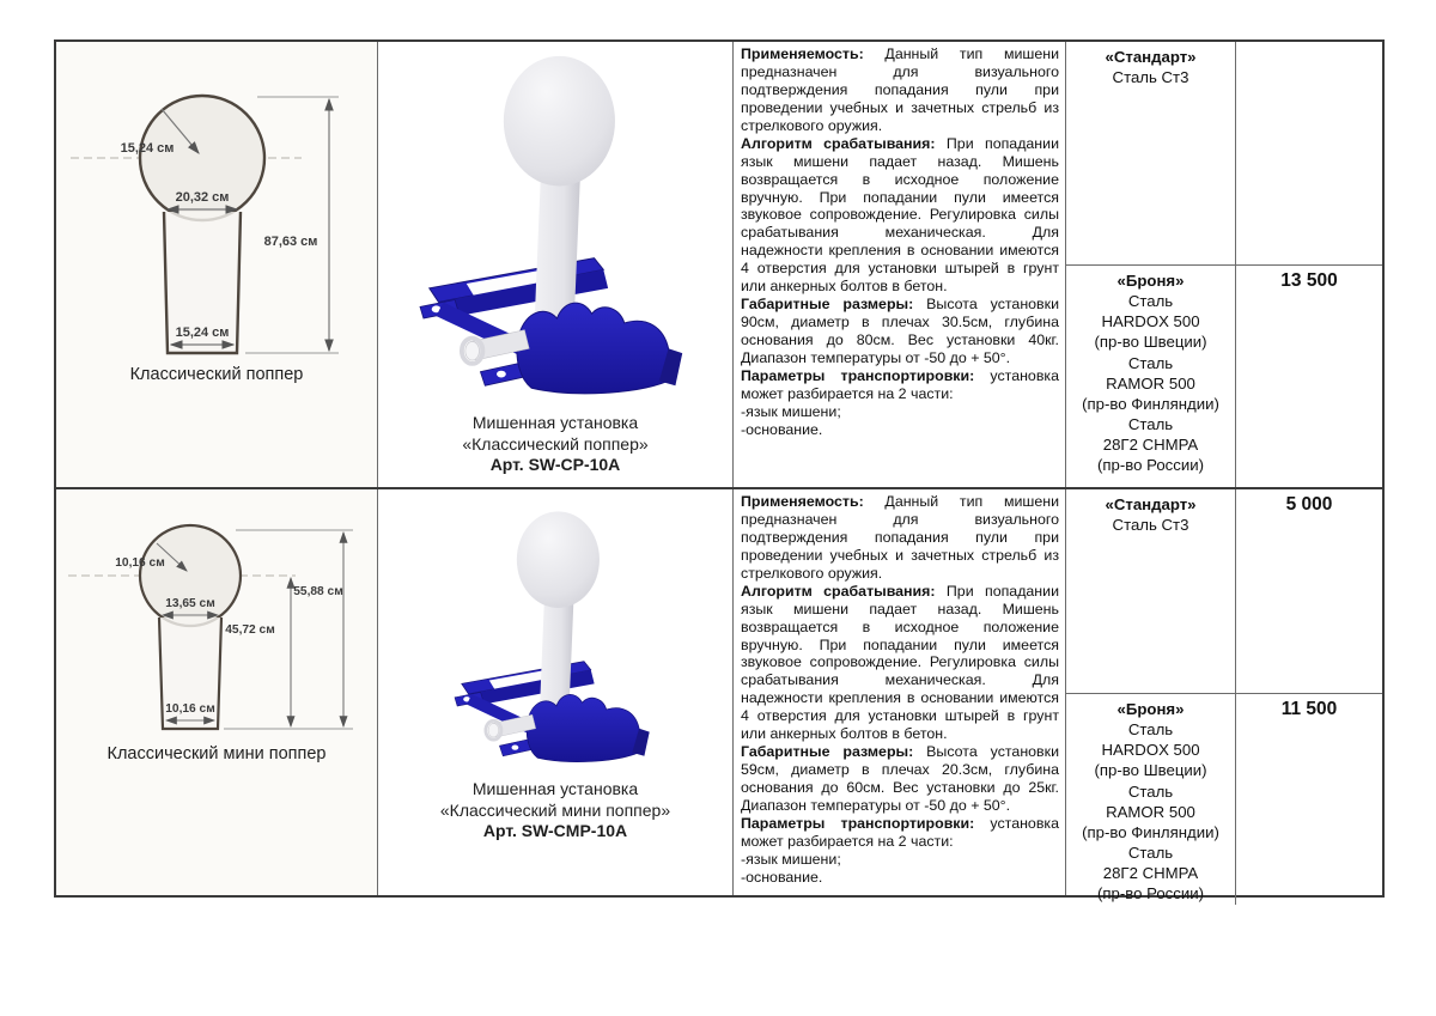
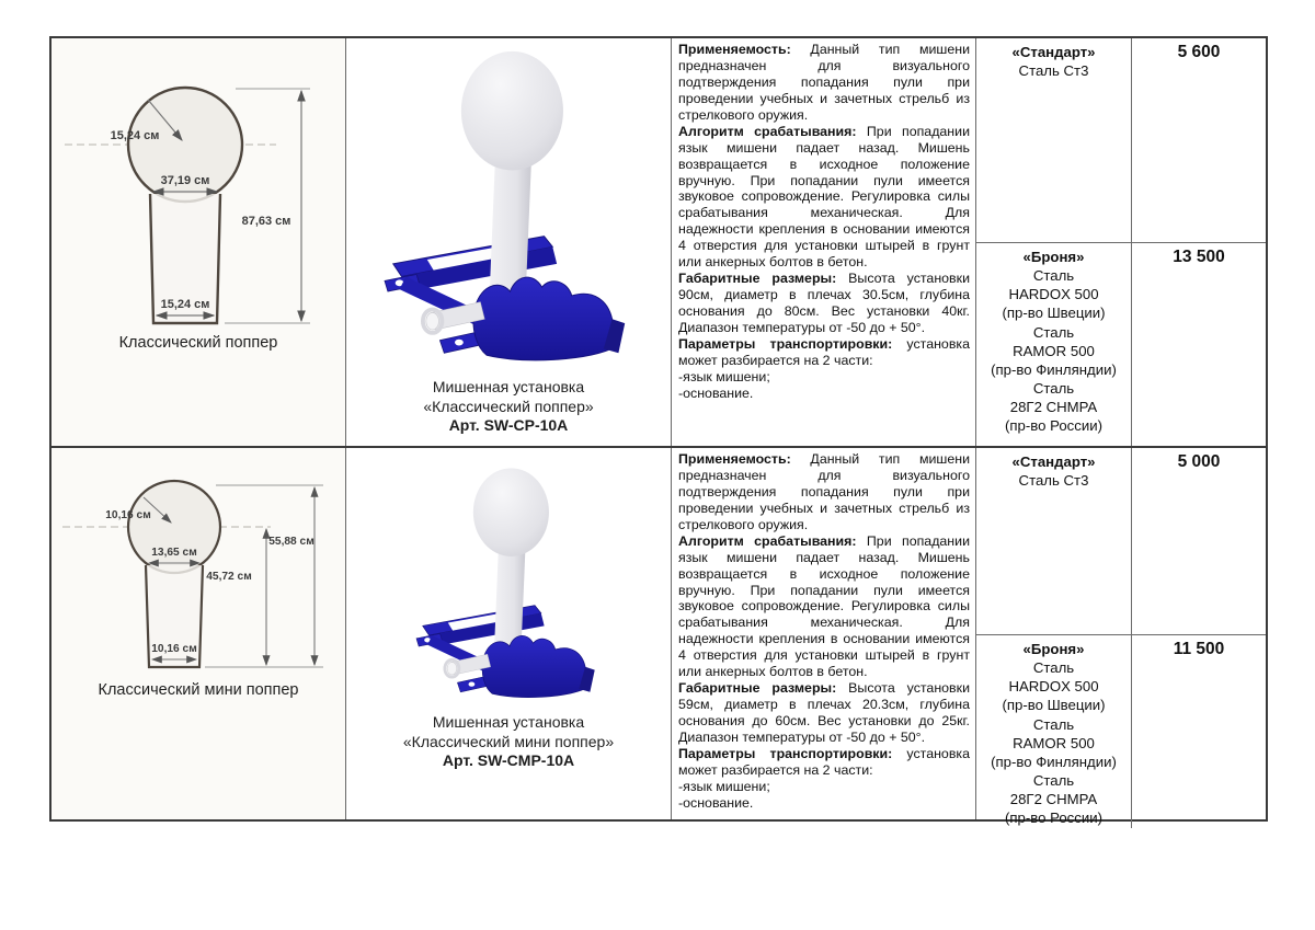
  15,24 см
- 20,32 см
+ 37,19 см
  15,24 см
  87,63 см
  Классический поппер
  Мишенная установка
  «Классический поппер»
  Арт. SW-CP-10A
  Применяемость: Данный тип мишени предназначен для визуального подтверждения попадания пули при проведении учебных и зачетных стрельб из стрелкового оружия.
  Алгоритм срабатывания: При попадании язык мишени падает назад. Мишень возвращается в исходное положение вручную. При попадании пули имеется звуковое сопровождение. Регулировка силы срабатывания механическая. Для надежности крепления в основании имеются 4 отверстия для установки штырей в грунт или анкерных болтов в бетон.
  Габаритные размеры: Высота установки 90см, диаметр в плечах 30.5см, глубина основания до 80см. Вес установки 40кг. Диапазон температуры от -50 до + 50°.
  Параметры транспортировки: установка может разбирается на 2 части:
  -язык мишени;
  -основание.
  «Стандарт»
  Сталь Ст3
+ 5 600
  «Броня»
  Сталь
  HARDOX 500
  (пр-во Швеции)
  Сталь
  RAMOR 500
  (пр-во Финляндии)
  Сталь
  28Г2 CHMPA
  (пр-во России)
  13 500
  10,16 см
  13,65 см
  10,16 см
  45,72 см
  55,88 см
  Классический мини поппер
  Мишенная установка
  «Классический мини поппер»
  Арт. SW-CMP-10A
  Применяемость: Данный тип мишени предназначен для визуального подтверждения попадания пули при проведении учебных и зачетных стрельб из стрелкового оружия.
  Алгоритм срабатывания: При попадании язык мишени падает назад. Мишень возвращается в исходное положение вручную. При попадании пули имеется звуковое сопровождение. Регулировка силы срабатывания механическая. Для надежности крепления в основании имеются 4 отверстия для установки штырей в грунт или анкерных болтов в бетон.
  Габаритные размеры: Высота установки 59см, диаметр в плечах 20.3см, глубина основания до 60см. Вес установки до 25кг. Диапазон температуры от -50 до + 50°.
  Параметры транспортировки: установка может разбирается на 2 части:
  -язык мишени;
  -основание.
  «Стандарт»
  Сталь Ст3
  5 000
  «Броня»
  Сталь
  HARDOX 500
  (пр-во Швеции)
  Сталь
  RAMOR 500
  (пр-во Финляндии)
  Сталь
  28Г2 CHMPA
  (пр-во России)
  11 500
